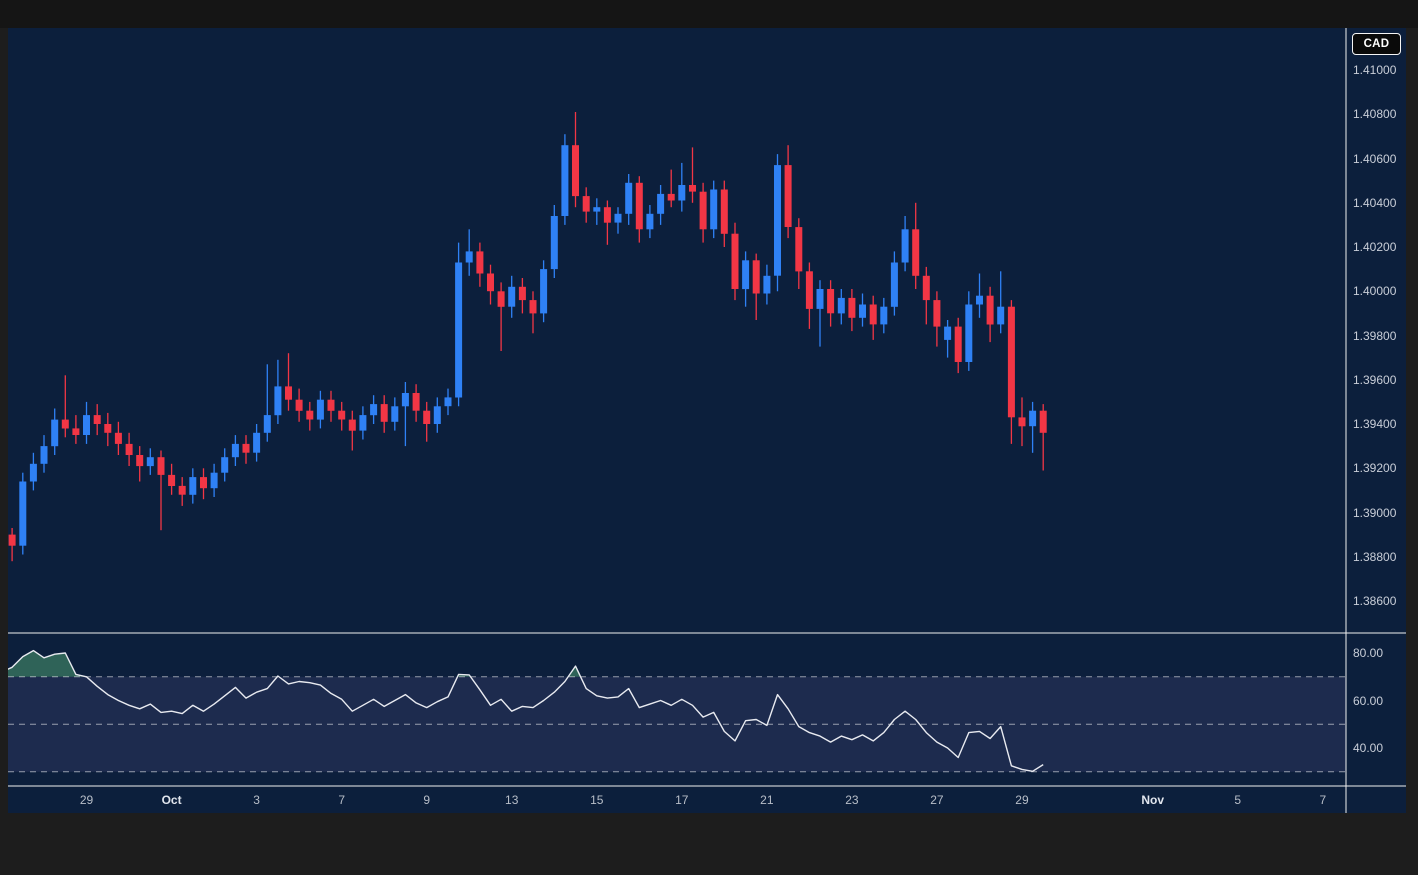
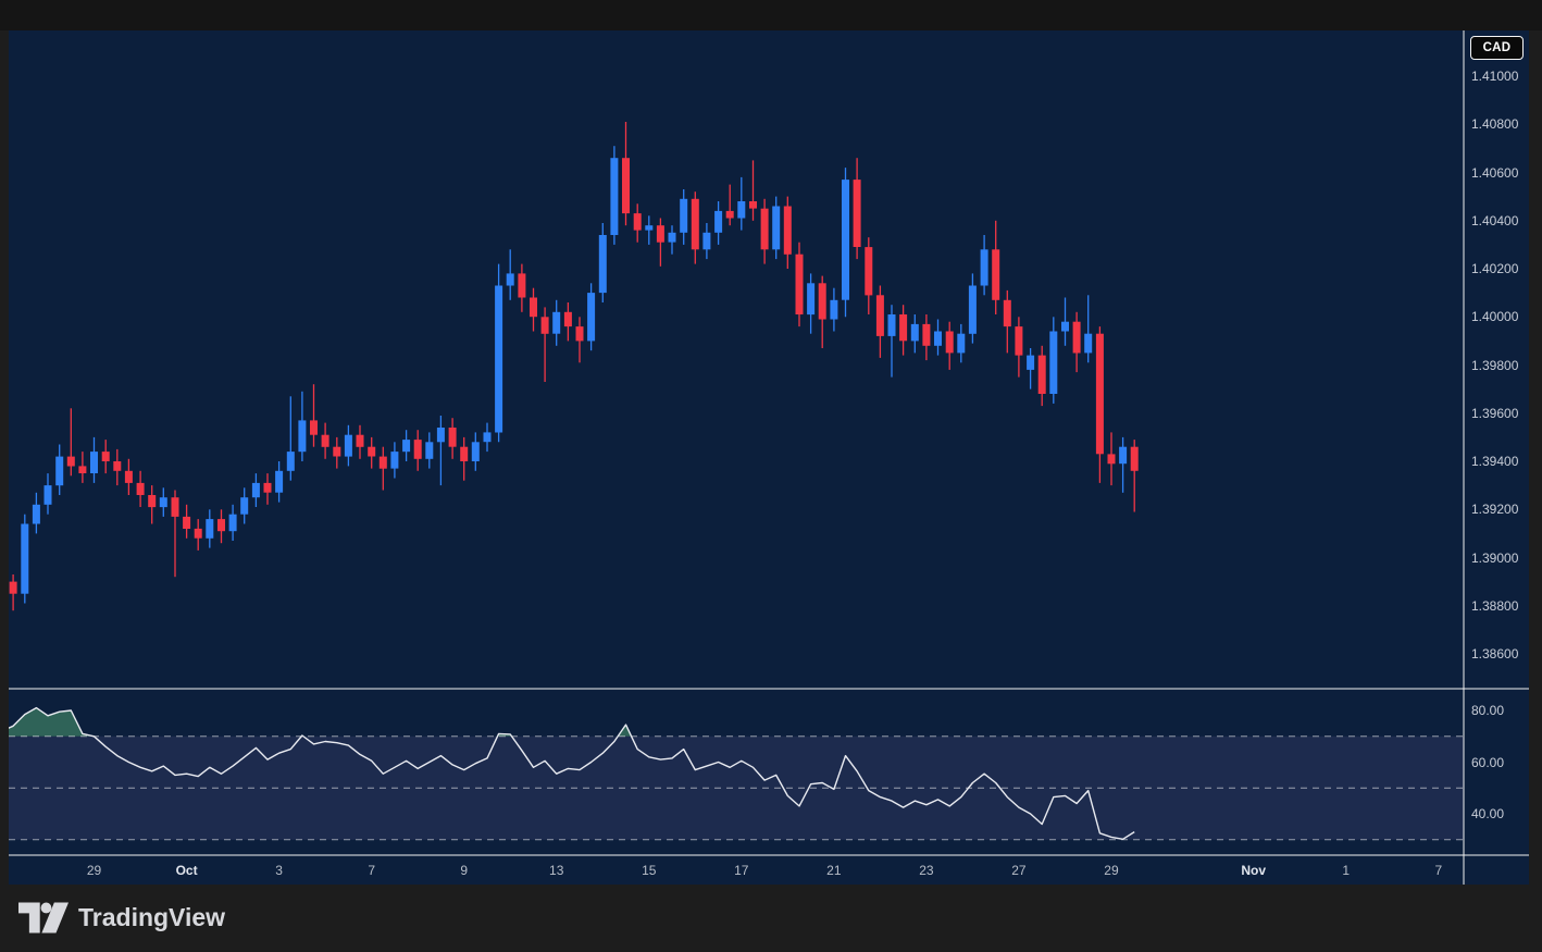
  CAD
  1.41000
  1.40800
  1.40600
  1.40400
  1.40200
  1.40000
  1.39800
  1.39600
  1.39400
  1.39200
  1.39000
  1.38800
  1.38600
  80.00
  60.00
  40.00
  29
  Oct
  3
  7
  9
  13
  15
  17
  21
  23
  27
  29
  Nov
- 5
+ 1
  7
+ TradingView
